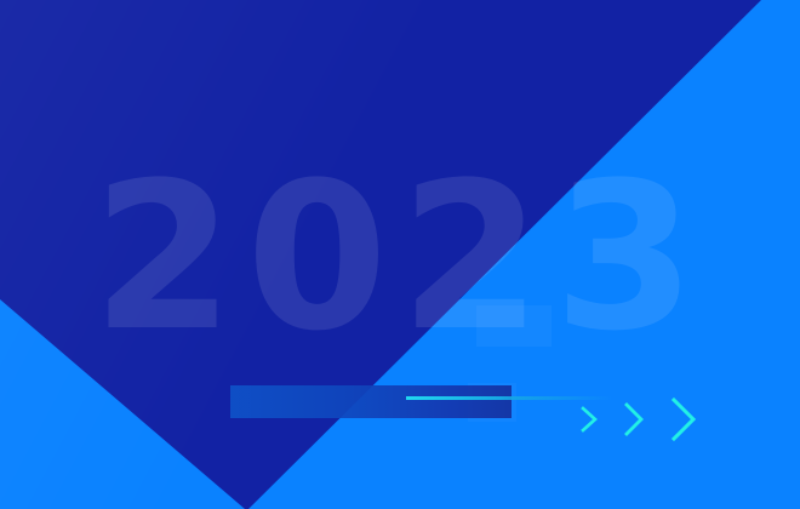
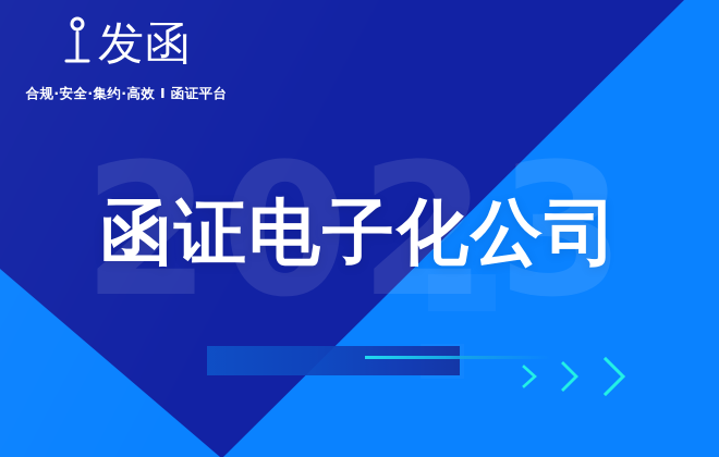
  2023
+ 发函
+ 合规·安全·集约·高效 I 函证平台
+ 函证电子化公司
